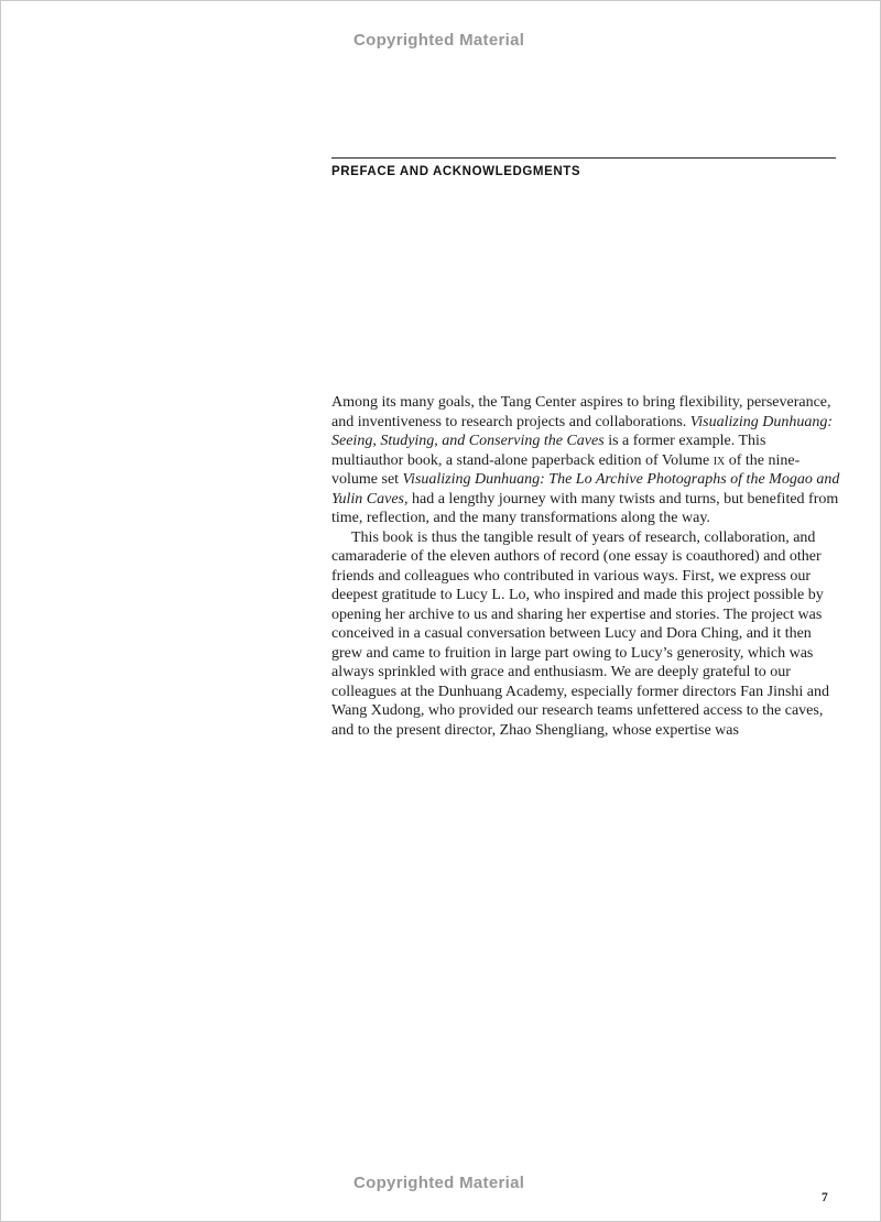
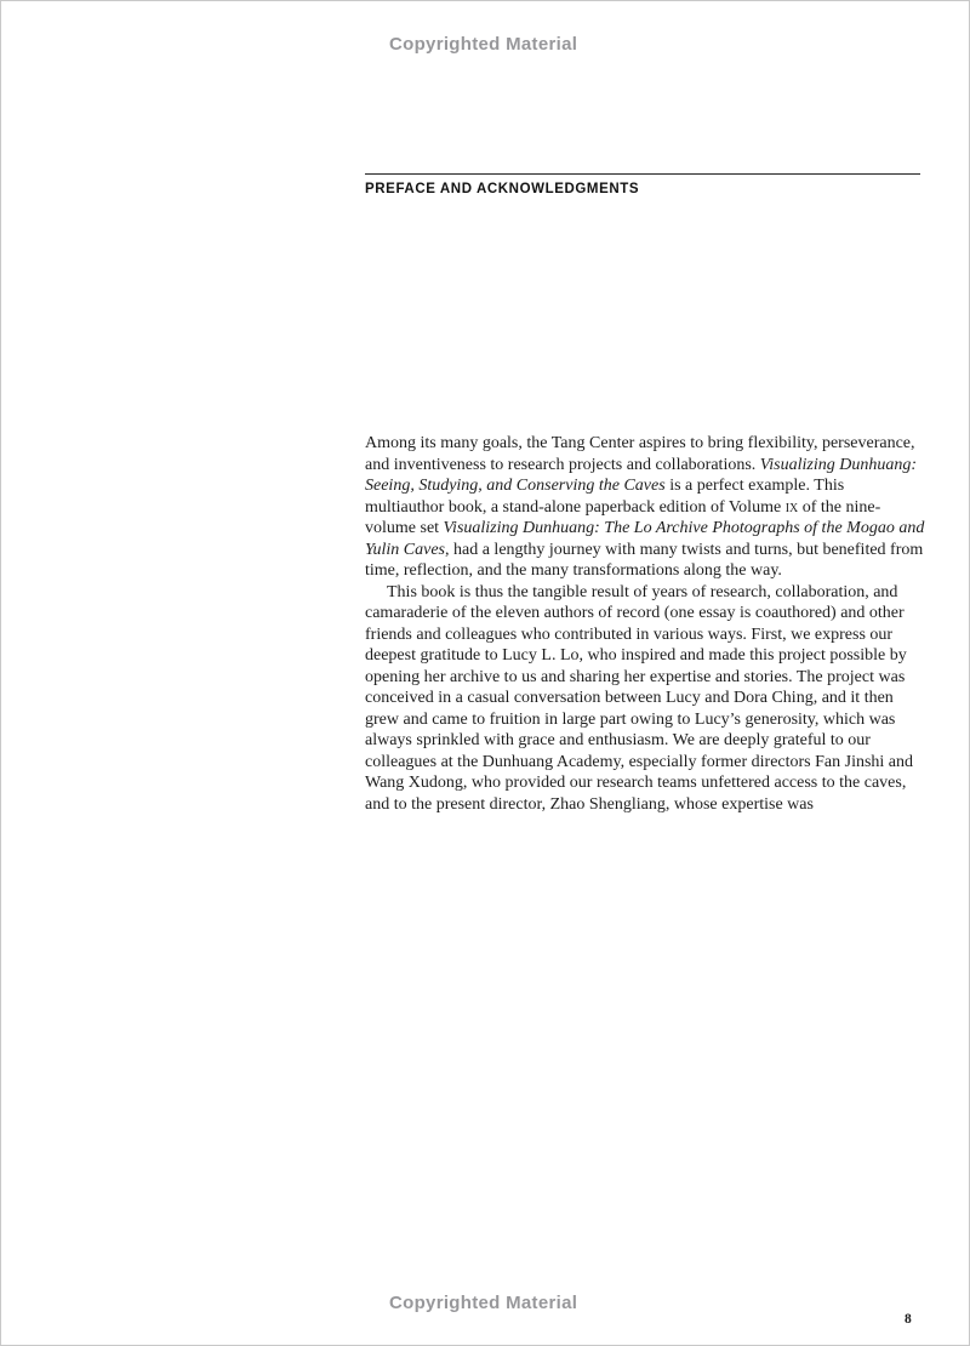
  Copyrighted Material
  PREFACE AND ACKNOWLEDGMENTS
- Among its many goals, the Tang Center aspires to bring flexibility, perseverance, and inventiveness to research projects and collaborations. Visualizing Dunhuang: Seeing, Studying, and Conserving the Caves is a former example. This multiauthor book, a stand-alone paperback edition of Volume ix of the nine-volume set Visualizing Dunhuang: The Lo Archive Photographs of the Mogao and Yulin Caves, had a lengthy journey with many twists and turns, but benefited from time, reflection, and the many transformations along the way.
+ Among its many goals, the Tang Center aspires to bring flexibility, perseverance, and inventiveness to research projects and collaborations. Visualizing Dunhuang: Seeing, Studying, and Conserving the Caves is a perfect example. This multiauthor book, a stand-alone paperback edition of Volume ix of the nine-volume set Visualizing Dunhuang: The Lo Archive Photographs of the Mogao and Yulin Caves, had a lengthy journey with many twists and turns, but benefited from time, reflection, and the many transformations along the way.
  This book is thus the tangible result of years of research, collaboration, and camaraderie of the eleven authors of record (one essay is coauthored) and other friends and colleagues who contributed in various ways. First, we express our deepest gratitude to Lucy L. Lo, who inspired and made this project possible by opening her archive to us and sharing her expertise and stories. The project was conceived in a casual conversation between Lucy and Dora Ching, and it then grew and came to fruition in large part owing to Lucy’s generosity, which was always sprinkled with grace and enthusiasm. We are deeply grateful to our colleagues at the Dunhuang Academy, especially former directors Fan Jinshi and Wang Xudong, who provided our research teams unfettered access to the caves, and to the present director, Zhao Shengliang, whose expertise was
  Copyrighted Material
- 7
+ 8
